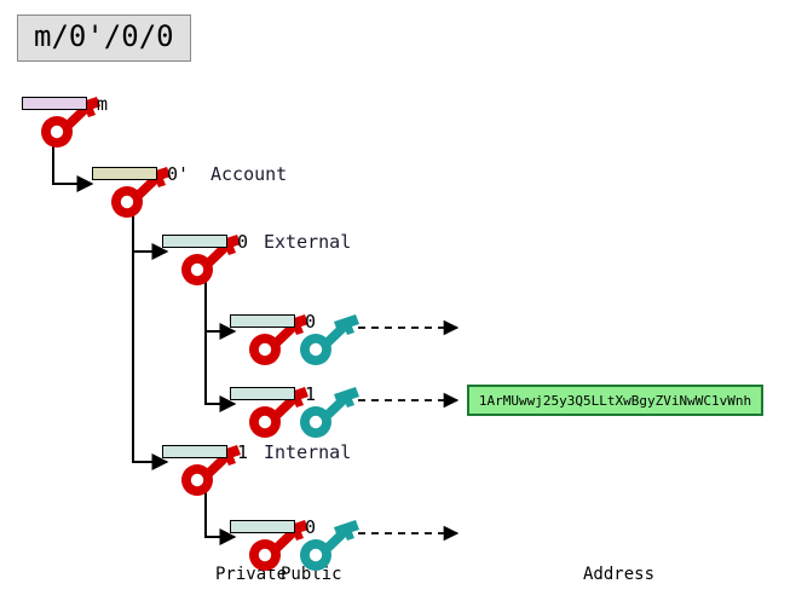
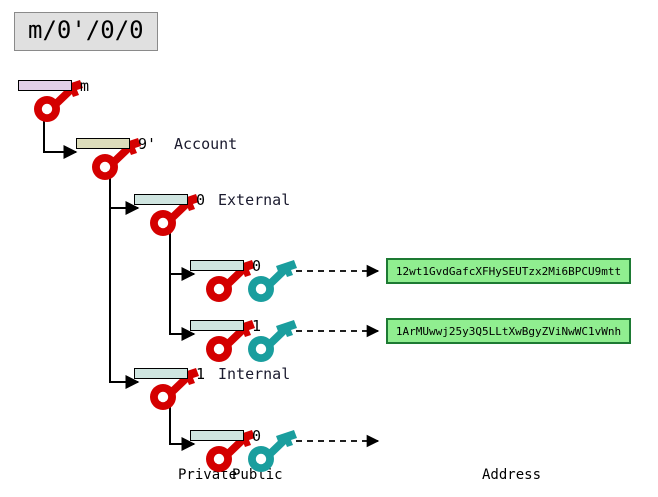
  m/0'/0/0
  m
- 0'
+ 9'
  Account
  0
  External
  0
  1
  1
  Internal
  0
+ 12wt1GvdGafcXFHySEUTzx2Mi6BPCU9mtt
  1ArMUwwj25y3Q5LLtXwBgyZViNwWC1vWnh
  Private
  Public
  Address
